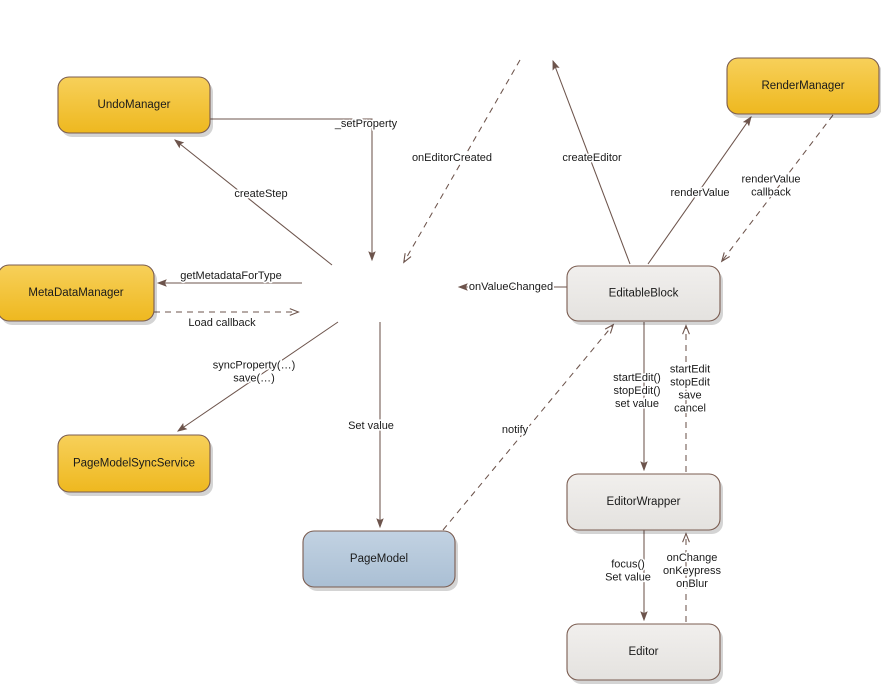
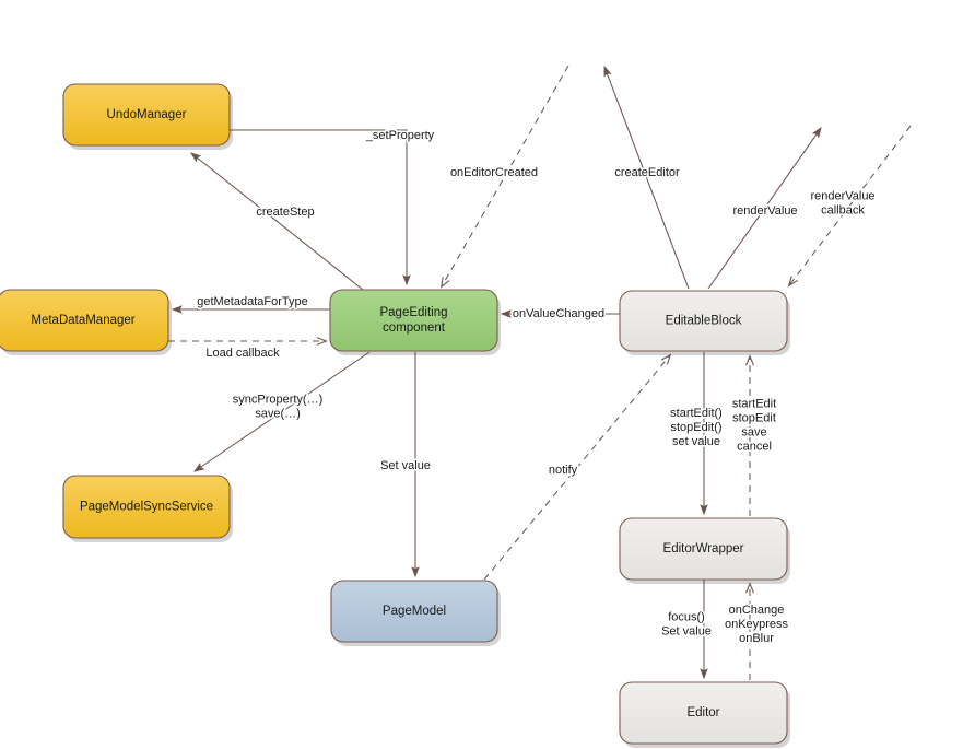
  UndoManager
- RenderManager
  MetaDataManager
+ PageEditing
+ component
  EditableBlock
  PageModelSyncService
  PageModel
  EditorWrapper
  Editor
  _setProperty
  createStep
  onEditorCreated
  createEditor
  renderValue
  renderValue
  callback
  getMetadataForType
  Load callback
  onValueChanged
  syncProperty(…)
  save(…)
  Set value
  notify
  startEdit()
  stopEdit()
  set value
  startEdit
  stopEdit
  save
  cancel
  focus()
  Set value
  onChange
  onKeypress
  onBlur
